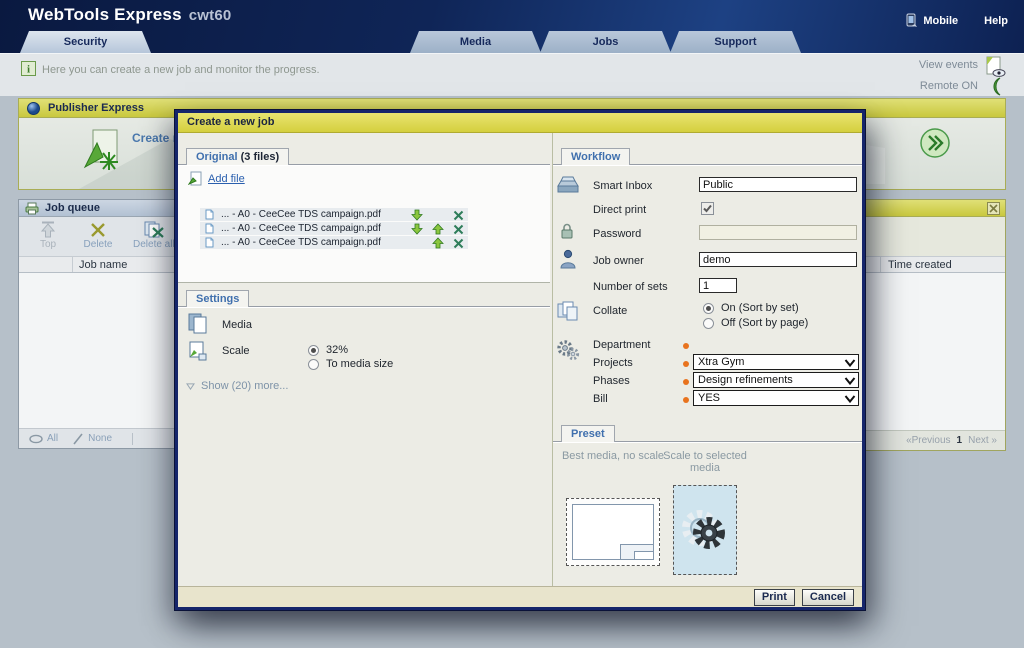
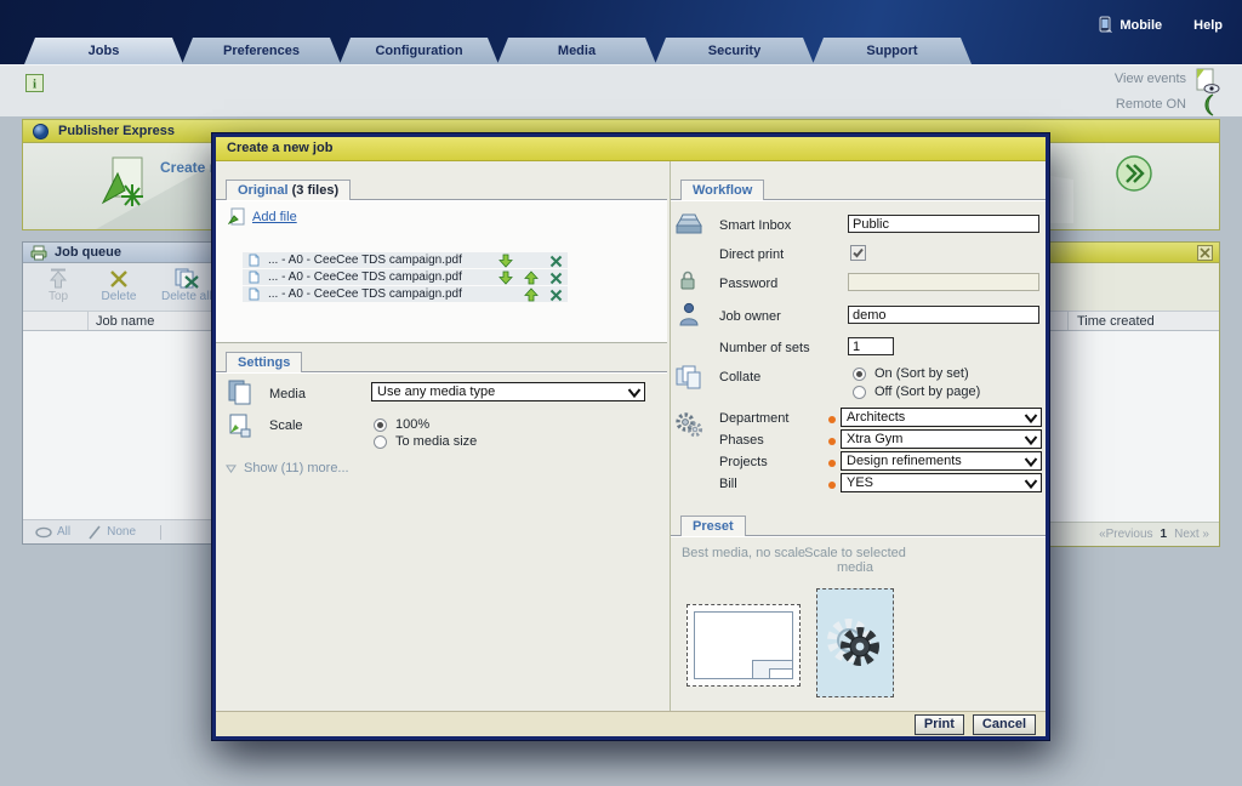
- WebTools Express cwt60
  Mobile
  Help
- Security
+ Jobs
+ Preferences
+ Configuration
  Media
- Jobs
+ Security
  Support
  i
- Here you can create a new job and monitor the progress.
  View events
  Remote ON
  Publisher Express
  Job queue
  Top
  Delete
  Delete all
  Job name
  All
  None
  Time created
  «Previous
  1
  Next »
  Create a new job
  Original (3 files)
  Add file
  ... - A0 - CeeCee TDS campaign.pdf
  ... - A0 - CeeCee TDS campaign.pdf
  ... - A0 - CeeCee TDS campaign.pdf
  Settings
  Media
+ Use any media type
  Scale
- 32%
+ 100%
  To media size
- Show (20) more...
+ Show (11) more...
  Workflow
  Smart Inbox
  Public
  Direct print
  Password
  Job owner
  demo
  Number of sets
  1
  Collate
  On (Sort by set)
  Off (Sort by page)
  Department
+ Architects
- Projects
+ Phases
  Xtra Gym
- Phases
+ Projects
  Design refinements
  Bill
  YES
  Preset
  Best media, no scale
  Scale to selected media
  Print
  Cancel
